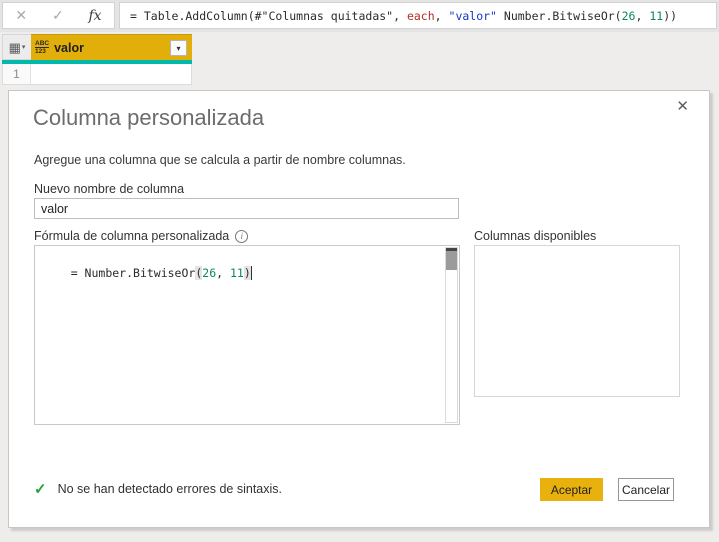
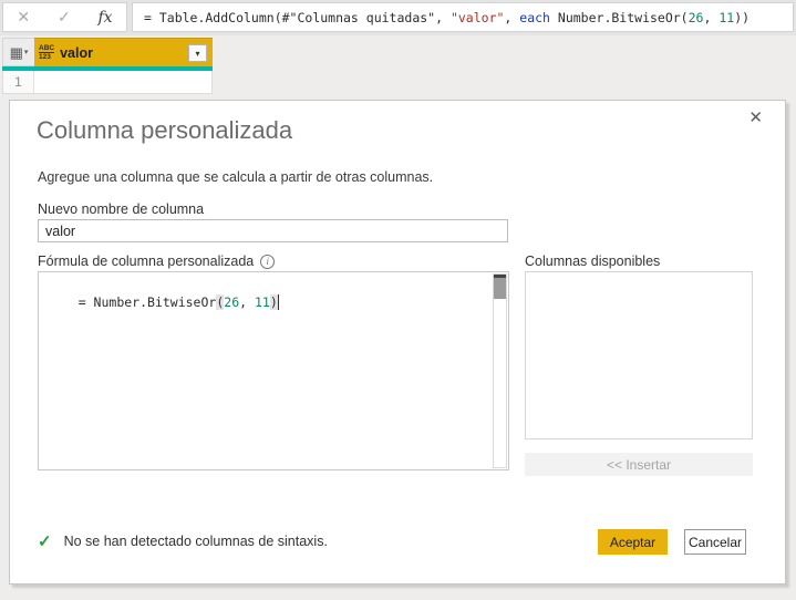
  ✕
  ✓
  fx
  = Table.AddColumn(#"Columnas quitadas",
- each
+ "valor"
  ,
- "valor"
+ each
  Number.BitwiseOr(
  26
  ,
  11
  ))
  ▦
  valor
  ▾
  1
  ✕
  Columna personalizada
- Agregue una columna que se calcula a partir de nombre columnas.
+ Agregue una columna que se calcula a partir de otras columnas.
  Nuevo nombre de columna
  valor
  Fórmula de columna personalizada
  i
  = Number.BitwiseOr(26, 11)
  Columnas disponibles
+ << Insertar
  ✓
- No se han detectado errores de sintaxis.
+ No se han detectado columnas de sintaxis.
  Aceptar
  Cancelar
